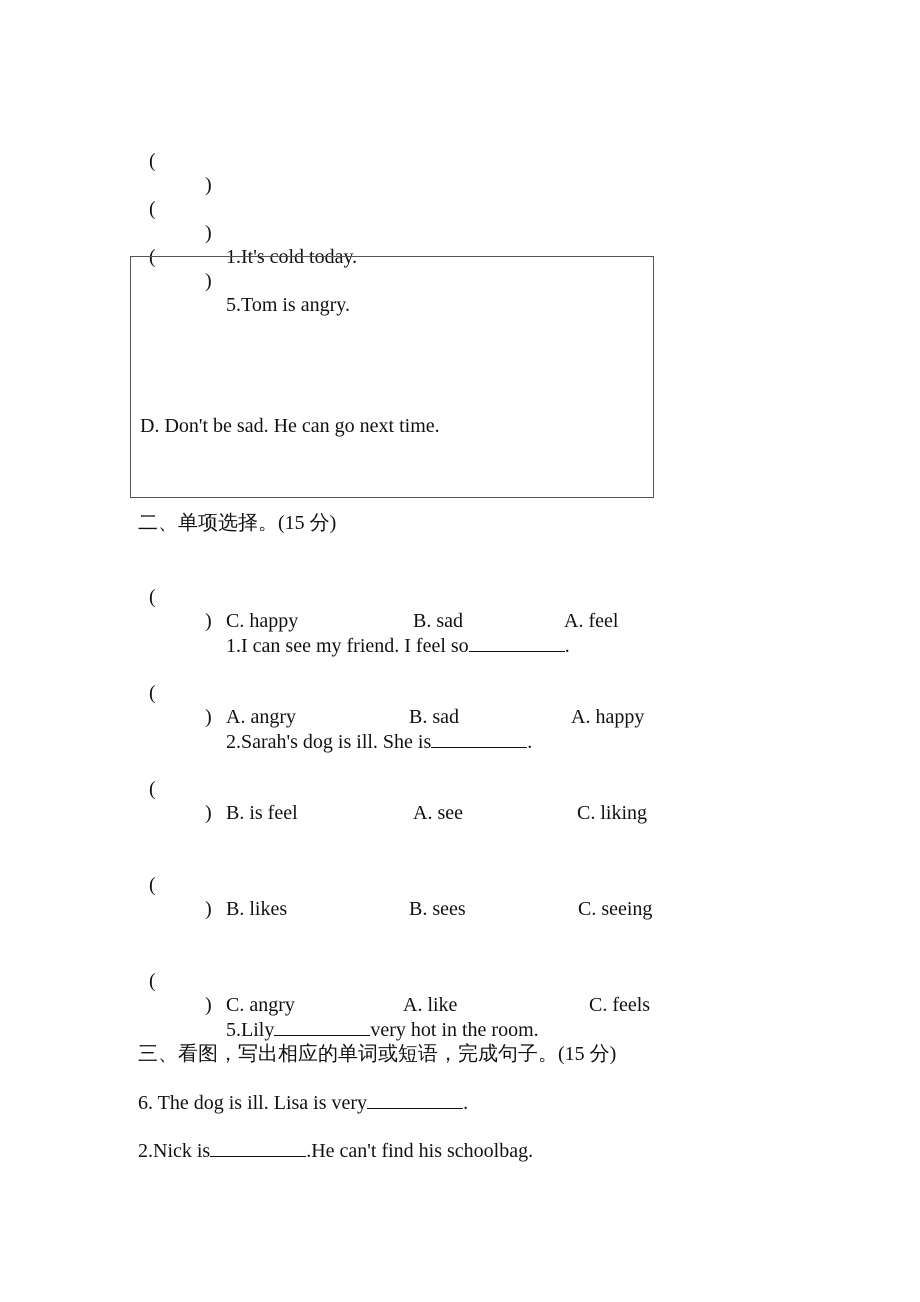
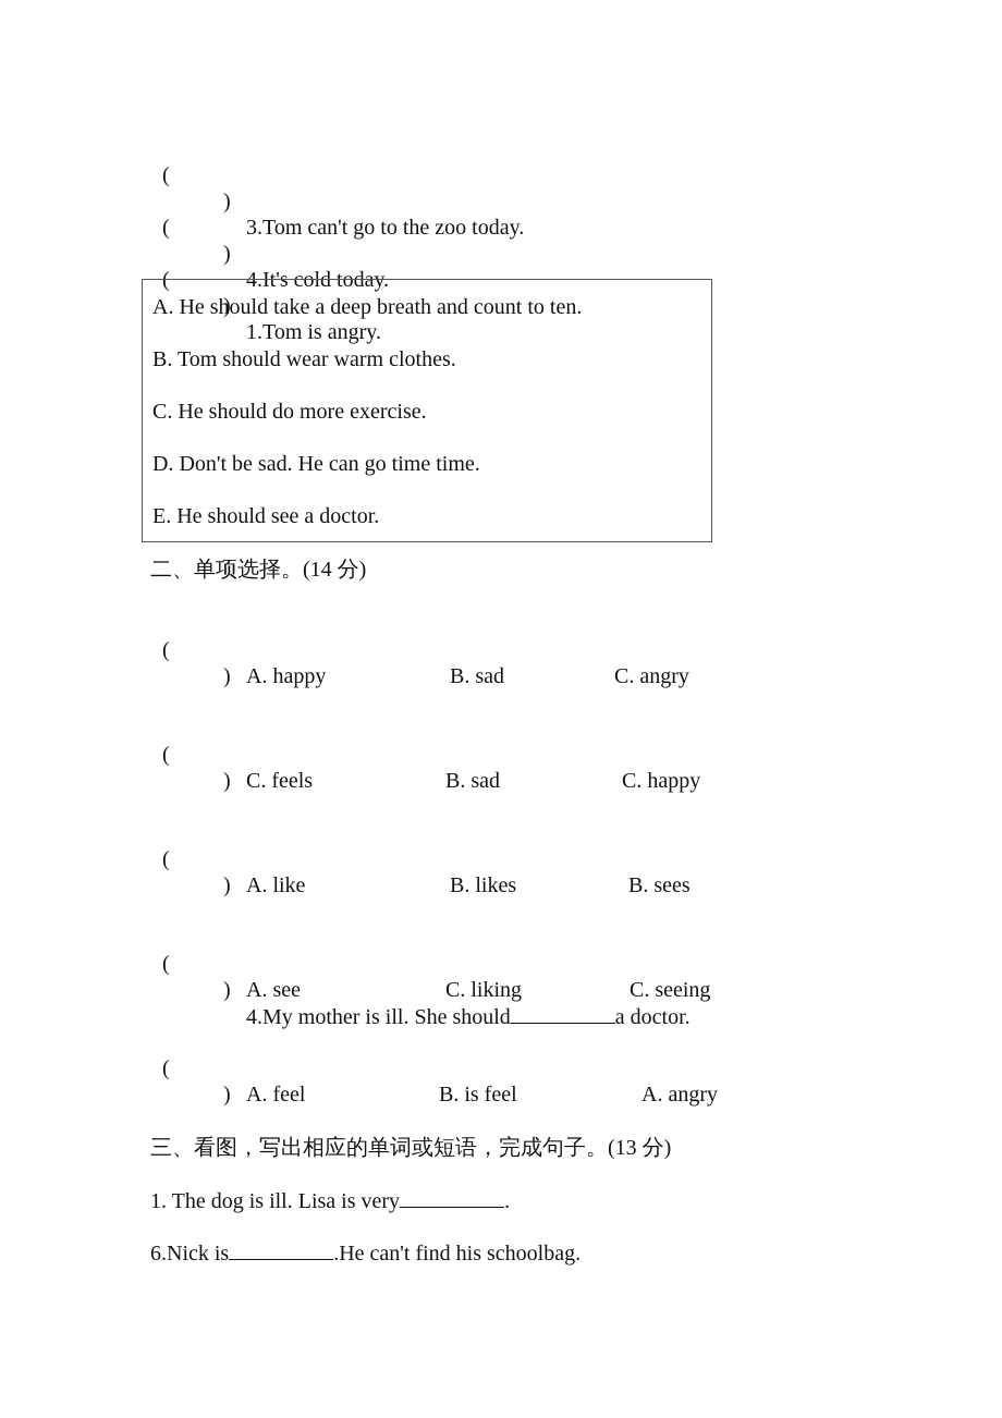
  (
  )
+ 3.Tom can't go to the zoo today.
  (
  )
- 1.It's cold today.
+ 4.It's cold today.
  (
  )
- 5.Tom is angry.
+ 1.Tom is angry.
+ A. He should take a deep breath and count to ten.
+ B. Tom should wear warm clothes.
+ C. He should do more exercise.
- D. Don't be sad. He can go next time.
+ D. Don't be sad. He can go time time.
+ E. He should see a doctor.
- 二、单项选择。(15 分)
+ 二、单项选择。(14 分)
  (
  )
- 1.I can see my friend. I feel so .
- C. happy
+ A. happy
  B. sad
- A. feel
+ C. angry
  (
  )
- 2.Sarah's dog is ill. She is .
- A. angry
+ C. feels
  B. sad
- A. happy
+ C. happy
  (
  )
- B. is feel
+ A. like
- A. see
+ B. likes
- C. liking
+ B. sees
  (
  )
+ 4.My mother is ill. She should a doctor.
- B. likes
+ A. see
- B. sees
+ C. liking
  C. seeing
  (
  )
- 5.Lily very hot in the room.
- C. angry
+ A. feel
- A. like
+ B. is feel
- C. feels
+ A. angry
- 三、看图，写出相应的单词或短语，完成句子。(15 分)
+ 三、看图，写出相应的单词或短语，完成句子。(13 分)
- 6. The dog is ill. Lisa is very .
+ 1. The dog is ill. Lisa is very .
- 2.Nick is .He can't find his schoolbag.
+ 6.Nick is .He can't find his schoolbag.
